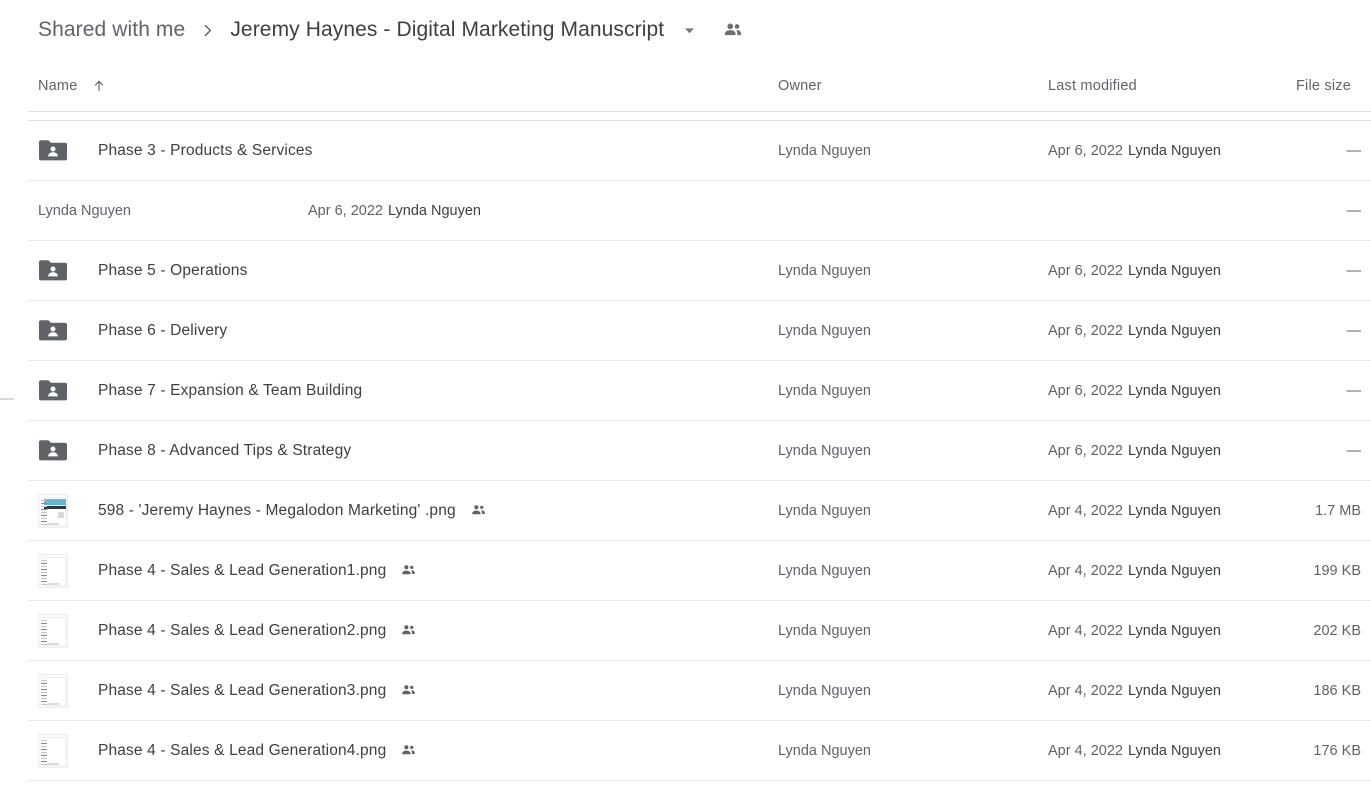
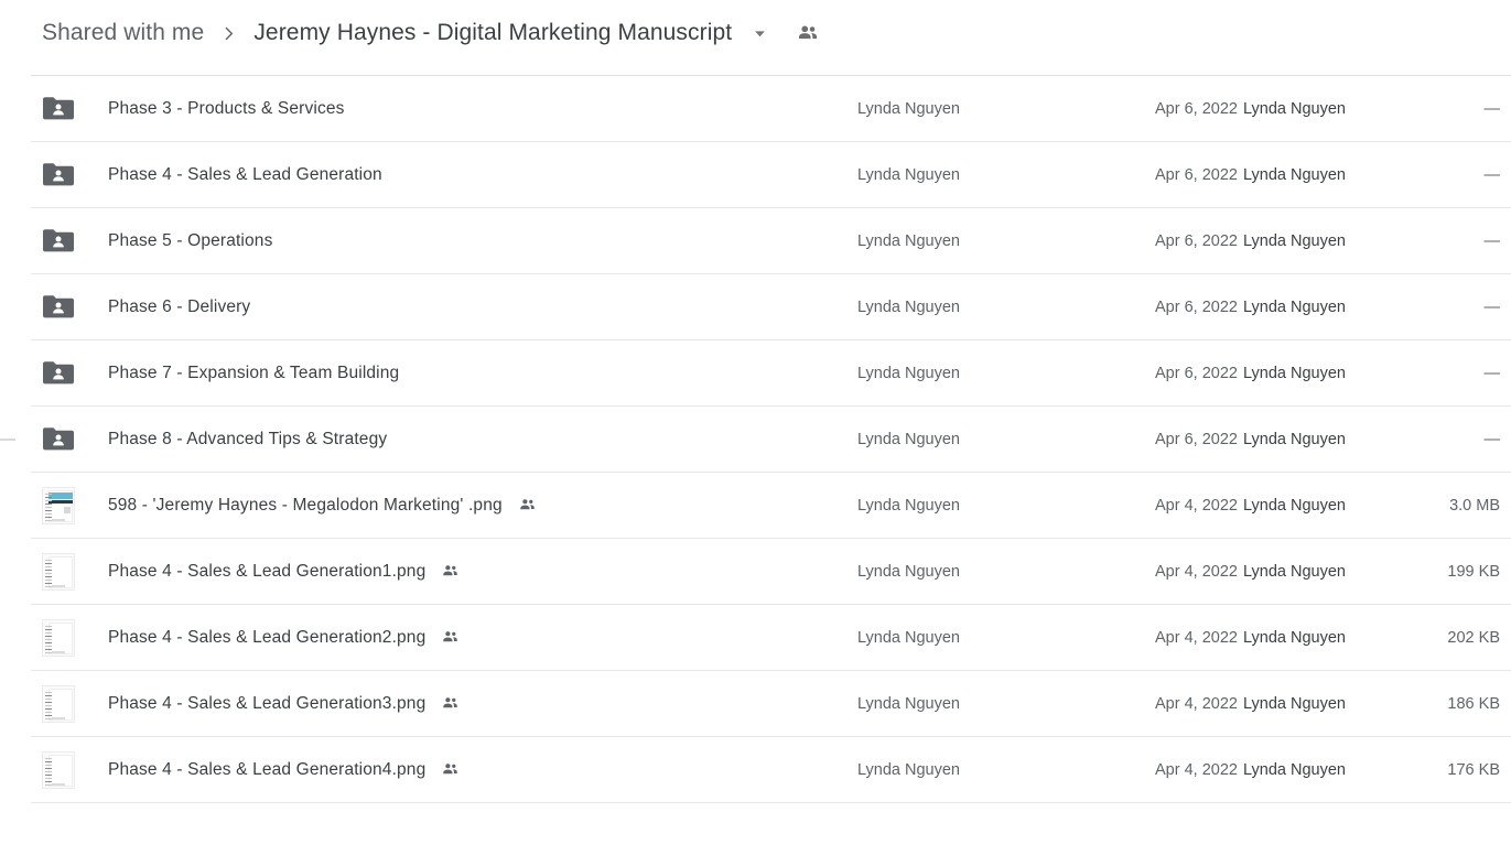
  Shared with me
  Jeremy Haynes - Digital Marketing Manuscript
- Name
- Owner
- Last modified
- File size
  Phase 3 - Products & Services
  Lynda Nguyen
  Apr 6, 2022 Lynda Nguyen
  —
+ Phase 4 - Sales & Lead Generation
  Lynda Nguyen
  Apr 6, 2022 Lynda Nguyen
  —
  Phase 5 - Operations
  Lynda Nguyen
  Apr 6, 2022 Lynda Nguyen
  —
  Phase 6 - Delivery
  Lynda Nguyen
  Apr 6, 2022 Lynda Nguyen
  —
  Phase 7 - Expansion & Team Building
  Lynda Nguyen
  Apr 6, 2022 Lynda Nguyen
  —
  Phase 8 - Advanced Tips & Strategy
  Lynda Nguyen
  Apr 6, 2022 Lynda Nguyen
  —
  598 - 'Jeremy Haynes - Megalodon Marketing' .png
  Lynda Nguyen
  Apr 4, 2022 Lynda Nguyen
- 1.7 MB
+ 3.0 MB
  Phase 4 - Sales & Lead Generation1.png
  Lynda Nguyen
  Apr 4, 2022 Lynda Nguyen
  199 KB
  Phase 4 - Sales & Lead Generation2.png
  Lynda Nguyen
  Apr 4, 2022 Lynda Nguyen
  202 KB
  Phase 4 - Sales & Lead Generation3.png
  Lynda Nguyen
  Apr 4, 2022 Lynda Nguyen
  186 KB
  Phase 4 - Sales & Lead Generation4.png
  Lynda Nguyen
  Apr 4, 2022 Lynda Nguyen
  176 KB
